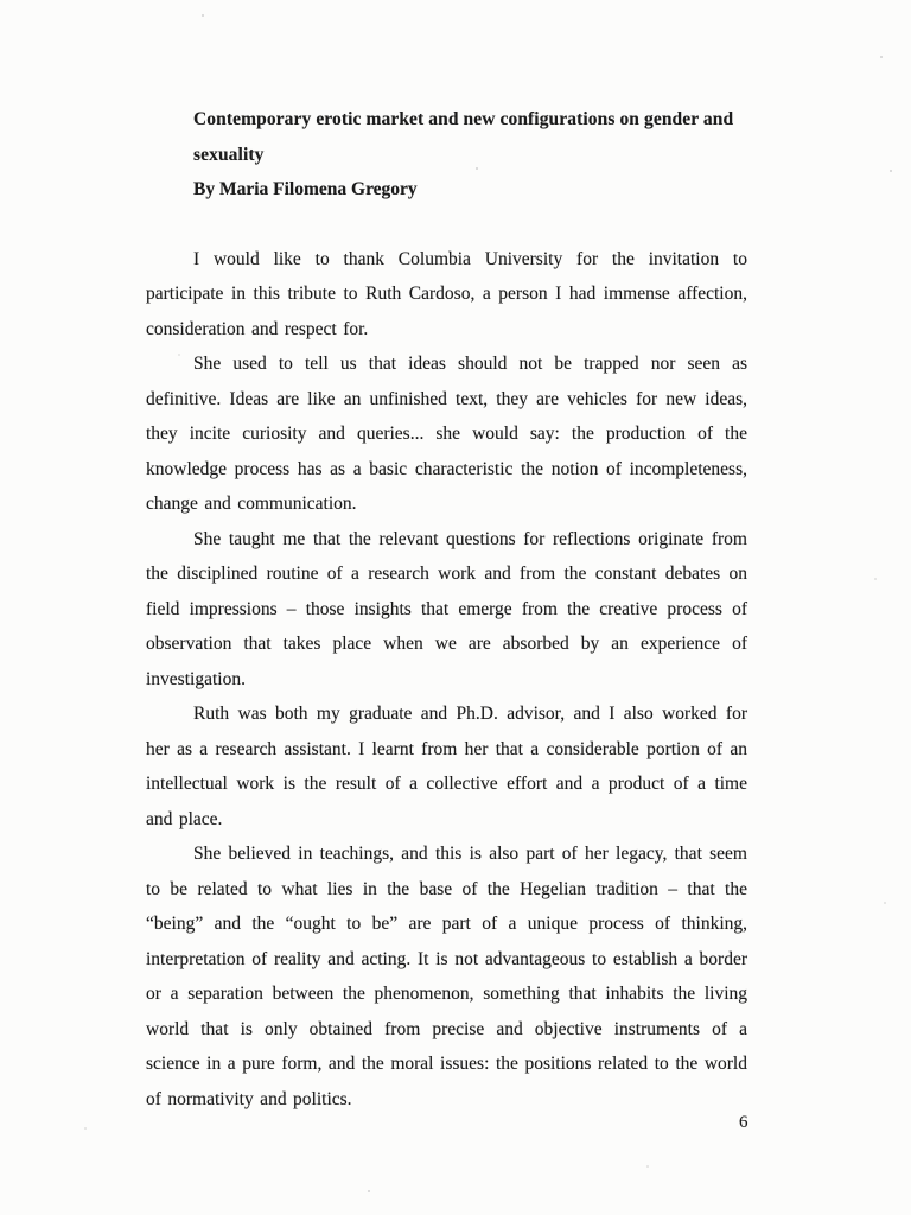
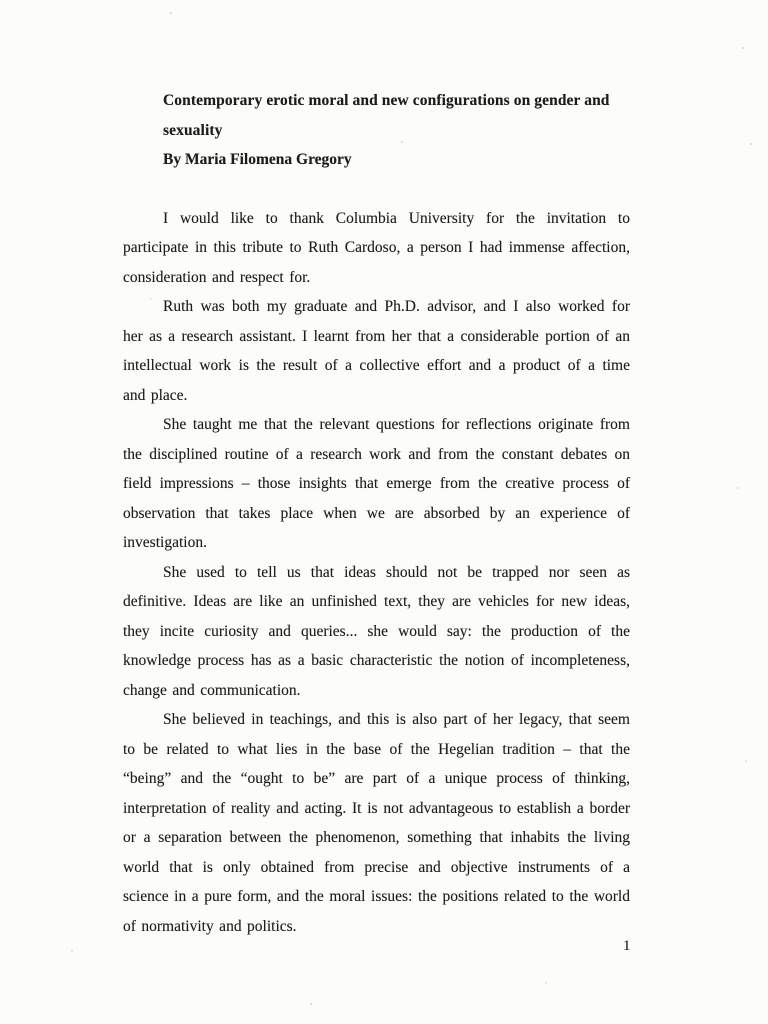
- Contemporary erotic market and new configurations on gender and sexuality
+ Contemporary erotic moral and new configurations on gender and sexuality
  By Maria Filomena Gregory
  I would like to thank Columbia University for the invitation to participate in this tribute to Ruth Cardoso, a person I had immense affection, consideration and respect for.
- She used to tell us that ideas should not be trapped nor seen as definitive. Ideas are like an unfinished text, they are vehicles for new ideas, they incite curiosity and queries... she would say: the production of the knowledge process has as a basic characteristic the notion of incompleteness, change and communication.
+ Ruth was both my graduate and Ph.D. advisor, and I also worked for her as a research assistant. I learnt from her that a considerable portion of an intellectual work is the result of a collective effort and a product of a time and place.
  She taught me that the relevant questions for reflections originate from the disciplined routine of a research work and from the constant debates on field impressions – those insights that emerge from the creative process of observation that takes place when we are absorbed by an experience of investigation.
- Ruth was both my graduate and Ph.D. advisor, and I also worked for her as a research assistant. I learnt from her that a considerable portion of an intellectual work is the result of a collective effort and a product of a time and place.
+ She used to tell us that ideas should not be trapped nor seen as definitive. Ideas are like an unfinished text, they are vehicles for new ideas, they incite curiosity and queries... she would say: the production of the knowledge process has as a basic characteristic the notion of incompleteness, change and communication.
  She believed in teachings, and this is also part of her legacy, that seem to be related to what lies in the base of the Hegelian tradition – that the “being” and the “ought to be” are part of a unique process of thinking, interpretation of reality and acting. It is not advantageous to establish a border or a separation between the phenomenon, something that inhabits the living world that is only obtained from precise and objective instruments of a science in a pure form, and the moral issues: the positions related to the world of normativity and politics.
- 6
+ 1
